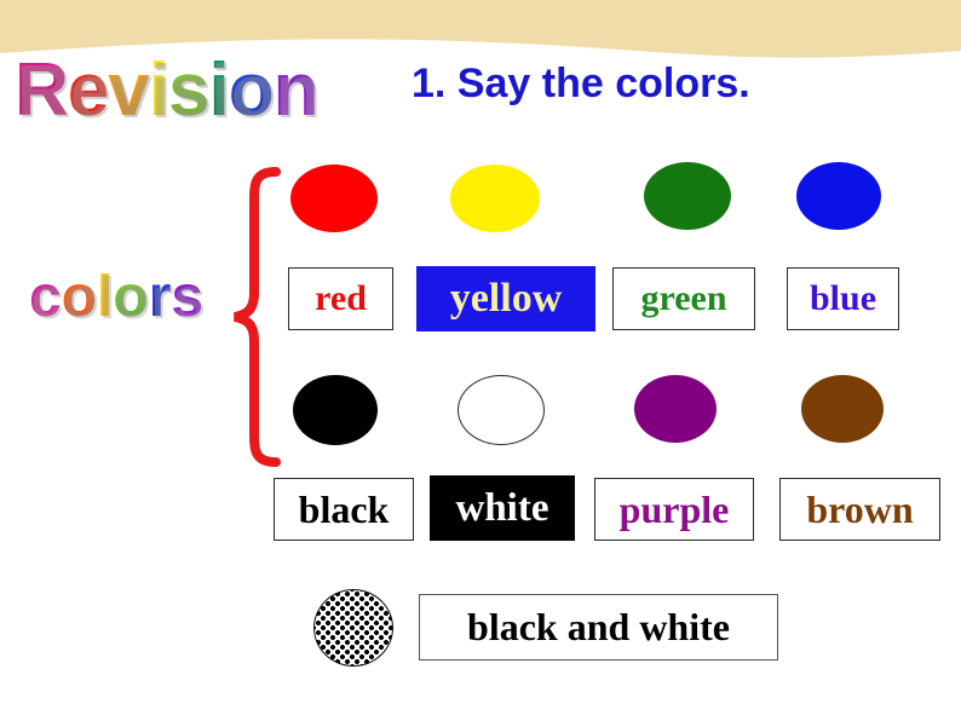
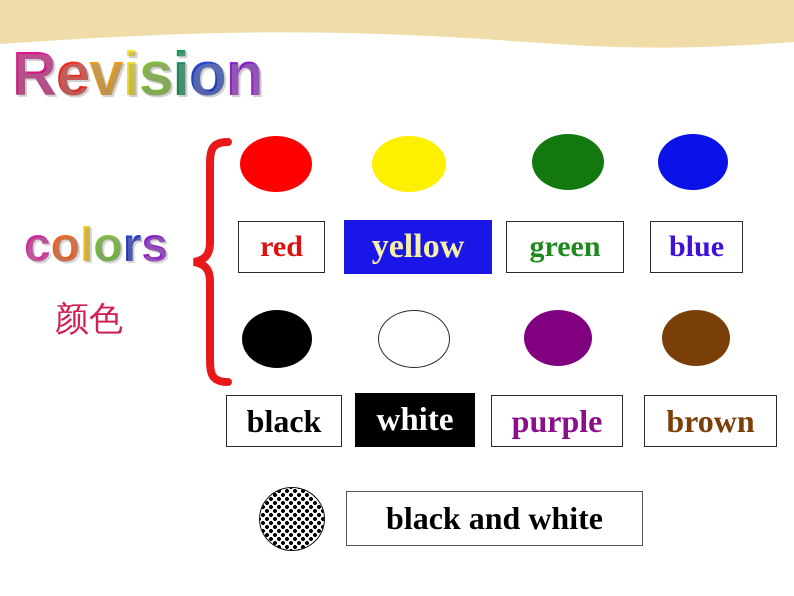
  Revision
- 1. Say the colors.
  colors
+ 颜色
  red
  yellow
  green
  blue
  black
  white
  purple
  brown
  black and white
